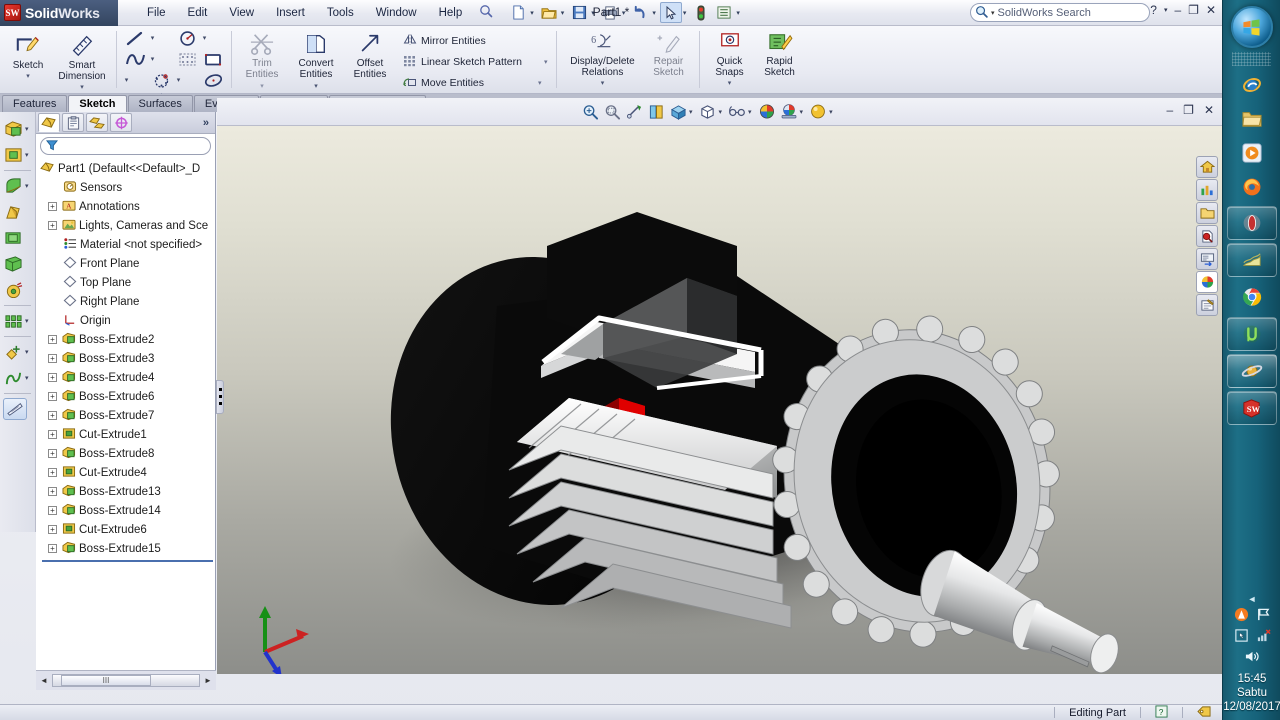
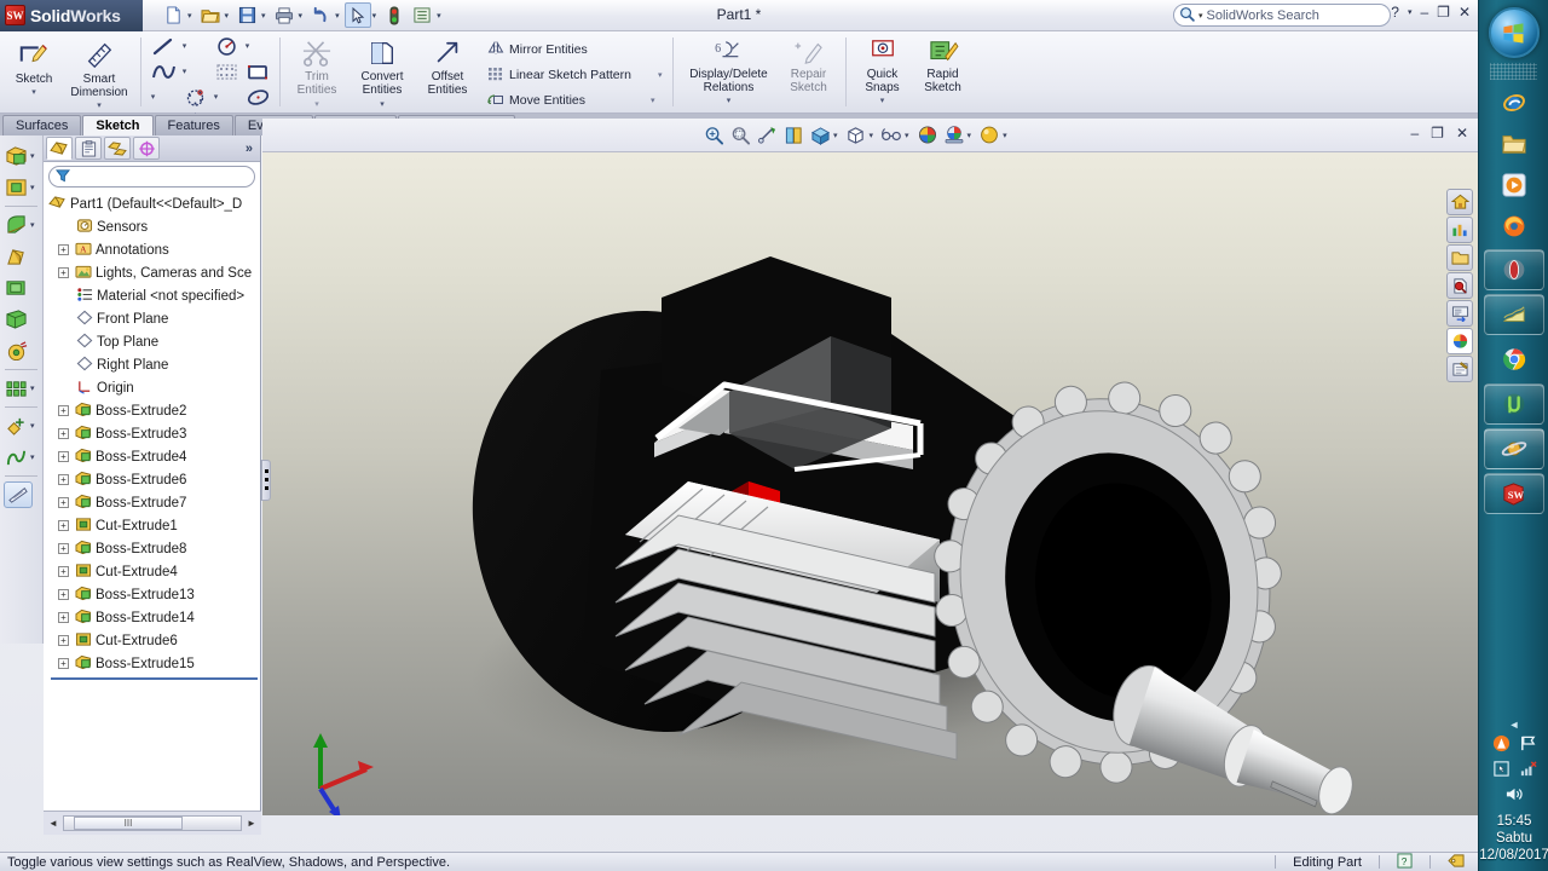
  SW
  SolidWorks
- File
- Edit
- View
- Insert
- Tools
- Window
- Help
  Part1 *
  SolidWorks Search
  ?
  –
  ❐
  ✕
  Sketch
  Smart
  Dimension
  Trim
  Entities
  Convert
  Entities
  Offset
  Entities
  Mirror Entities
  Linear Sketch Pattern
  Move Entities
  6
  Display/Delete
  Relations
  Repair
  Sketch
  Quick
  Snaps
  Rapid
  Sketch
- Features
+ Surfaces
  Sketch
- Surfaces
+ Features
  »
  Part1 (Default<<Default>_D
  Sensors
  +
  A
  Annotations
  +
  Lights, Cameras and Sce
  Material <not specified>
  Front Plane
  Top Plane
  Right Plane
  Origin
  +
  Boss-Extrude2
  +
  Boss-Extrude3
  +
  Boss-Extrude4
  +
  Boss-Extrude6
  +
  Boss-Extrude7
  +
  Cut-Extrude1
  +
  Boss-Extrude8
  +
  Cut-Extrude4
  +
  Boss-Extrude13
  +
  Boss-Extrude14
  +
  Cut-Extrude6
  +
  Boss-Extrude15
  ◄
  III
  ►
  –
  ❐
  ✕
+ Toggle various view settings such as RealView, Shadows, and Perspective.
  Editing Part
  ?
  S
  W
  ◄
  15:45
  Sabtu
  12/08/2017
